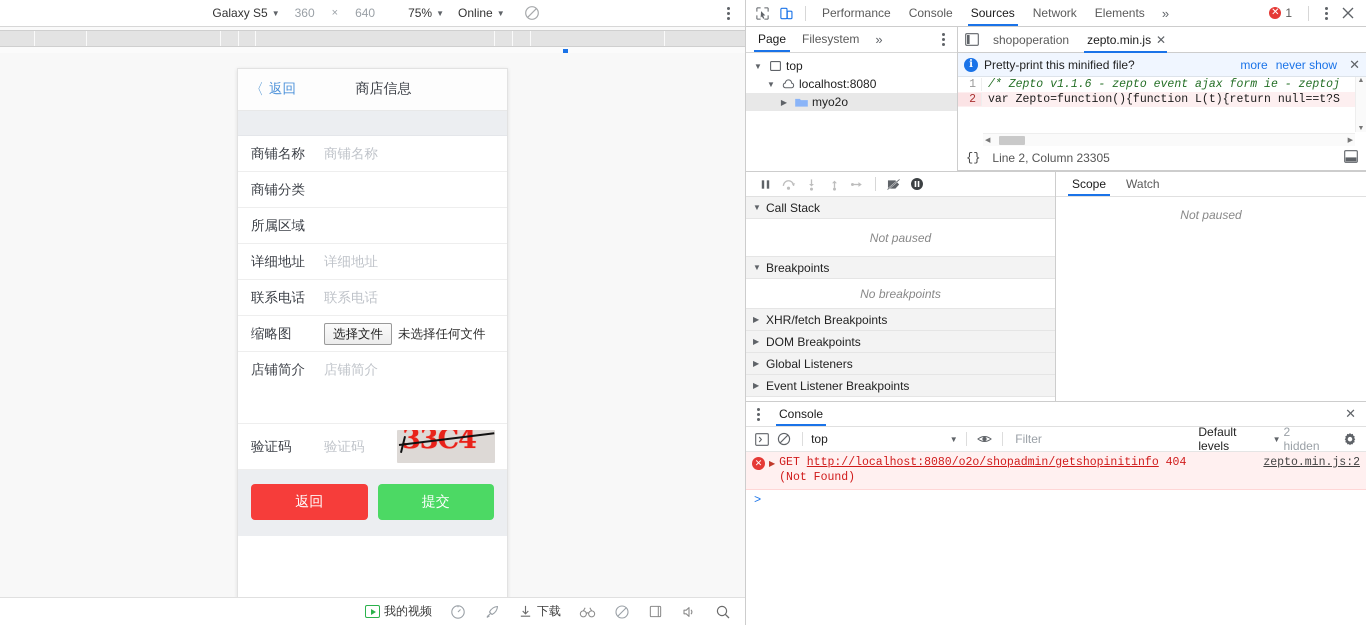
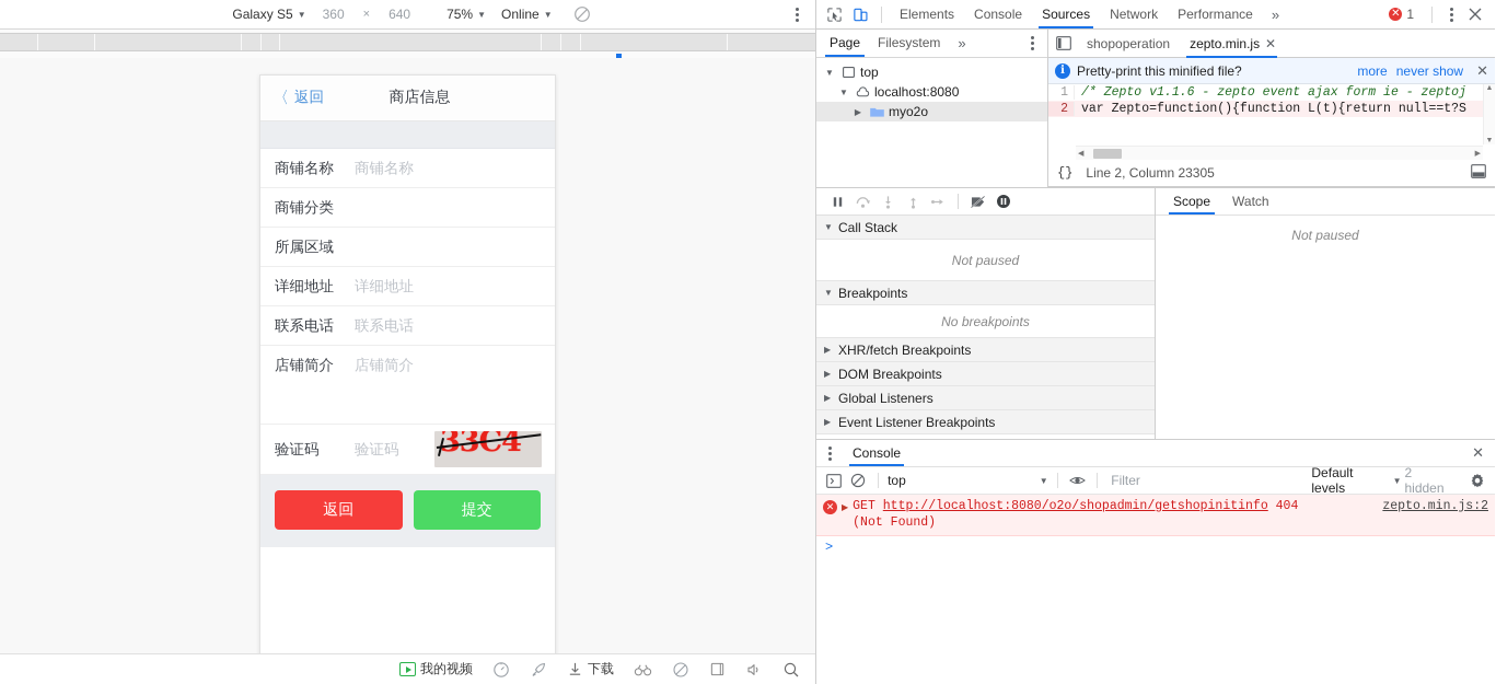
  Galaxy S5
  ▼
  360
  ×
  640
  75%
  ▼
  Online
  ▼
  〈
  返回
  商店信息
  商铺名称
  商铺名称
  商铺分类
  所属区域
  详细地址
  详细地址
  联系电话
  联系电话
- 缩略图
- 选择文件
- 未选择任何文件
  店铺简介
  店铺简介
  验证码
  验证码
  返回
  提交
  我的视频
  下载
- Performance
+ Elements
  Console
  Sources
  Network
- Elements
+ Performance
  »
  ✕
  1
  Page
  Filesystem
  »
  ▼
  top
  ▼
  localhost:8080
  ▶
  myo2o
  shopoperation
  zepto.min.js
  ✕
  i
  Pretty-print this minified file?
  more
  never show
  ✕
  1
  /* Zepto v1.1.6 - zepto event ajax form ie - zeptoj
  2
  var Zepto=function(){function L(t){return null==t?S
  {}
  Line 2, Column 23305
  ▼
  Call Stack
  Not paused
  ▼
  Breakpoints
  No breakpoints
  ▶
  XHR/fetch Breakpoints
  ▶
  DOM Breakpoints
  ▶
  Global Listeners
  ▶
  Event Listener Breakpoints
  Scope
  Watch
  Not paused
  Console
  ✕
  top
  ▼
  Filter
  Default levels
  ▼
  2 hidden
  ✕
  ▶
  GET http://localhost:8080/o2o/shopadmin/getshopinitinfo 404 (Not Found)
  zepto.min.js:2
  >
